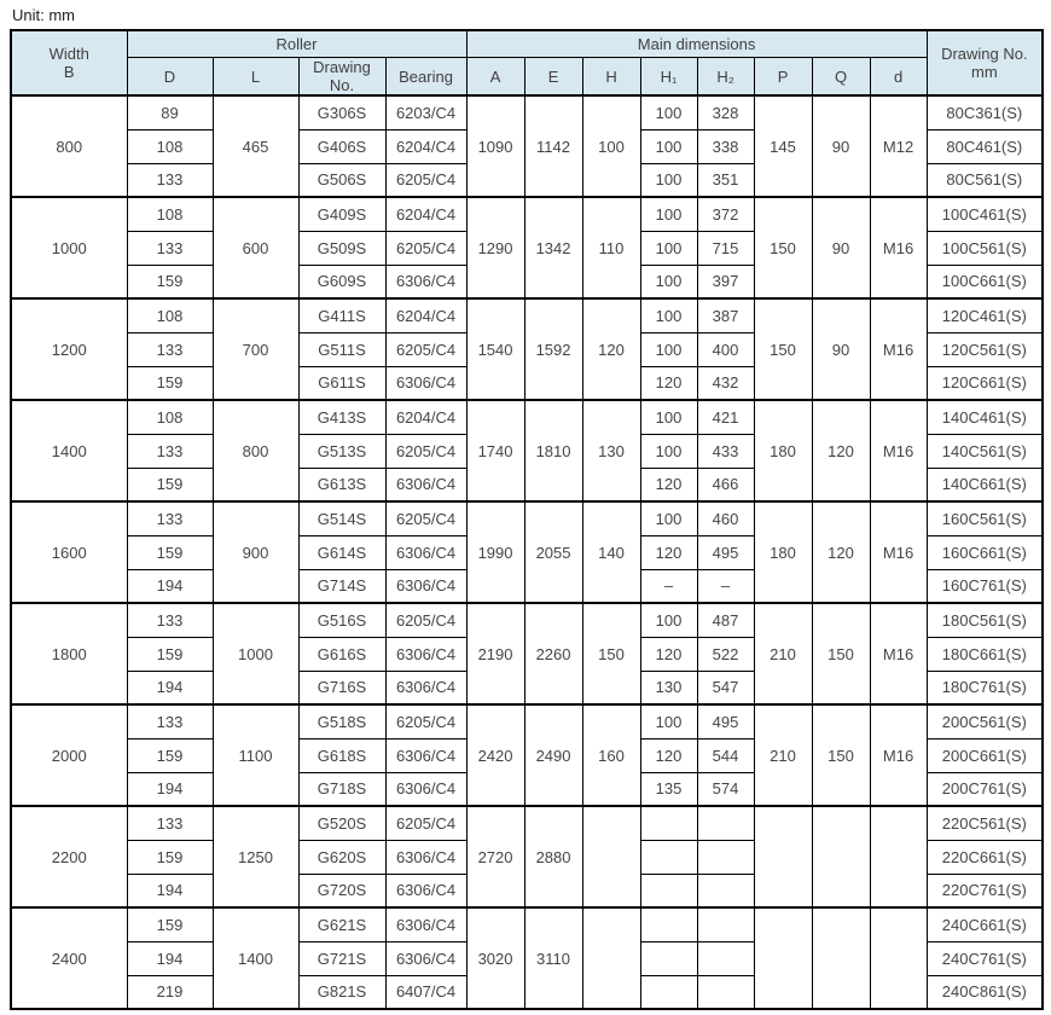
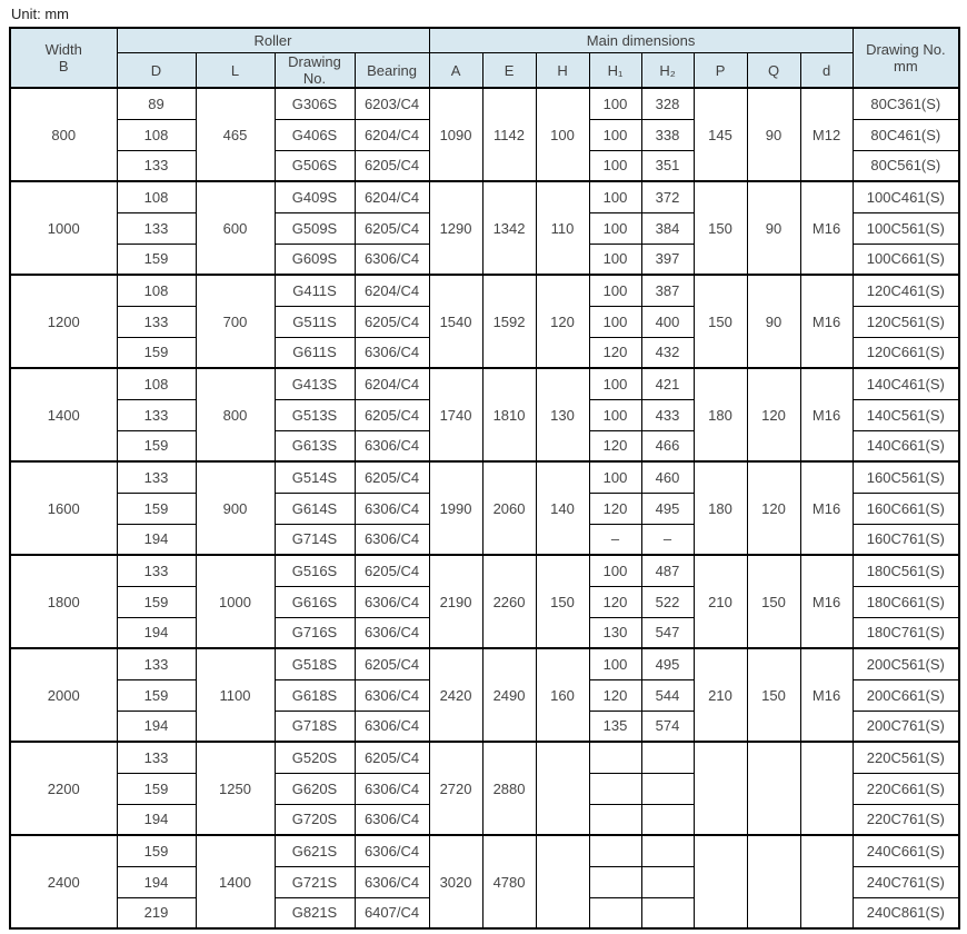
  Unit: mm
  Width B	Roller	Main dimensions	Drawing No. mm
  D	L	Drawing No.	Bearing	A	E	H	H₁	H₂	P	Q	d
  800	89	465	G306S	6203/C4	1090	1142	100	100	328	145	90	M12	80C361(S)
  108	G406S	6204/C4	100	338	80C461(S)
  133	G506S	6205/C4	100	351	80C561(S)
  1000	108	600	G409S	6204/C4	1290	1342	110	100	372	150	90	M16	100C461(S)
- 133	G509S	6205/C4	100	715	100C561(S)
+ 133	G509S	6205/C4	100	384	100C561(S)
  159	G609S	6306/C4	100	397	100C661(S)
  1200	108	700	G411S	6204/C4	1540	1592	120	100	387	150	90	M16	120C461(S)
  133	G511S	6205/C4	100	400	120C561(S)
  159	G611S	6306/C4	120	432	120C661(S)
  1400	108	800	G413S	6204/C4	1740	1810	130	100	421	180	120	M16	140C461(S)
  133	G513S	6205/C4	100	433	140C561(S)
  159	G613S	6306/C4	120	466	140C661(S)
- 1600	133	900	G514S	6205/C4	1990	2055	140	100	460	180	120	M16	160C561(S)
+ 1600	133	900	G514S	6205/C4	1990	2060	140	100	460	180	120	M16	160C561(S)
  159	G614S	6306/C4	120	495	160C661(S)
  194	G714S	6306/C4	–	–	160C761(S)
  1800	133	1000	G516S	6205/C4	2190	2260	150	100	487	210	150	M16	180C561(S)
  159	G616S	6306/C4	120	522	180C661(S)
  194	G716S	6306/C4	130	547	180C761(S)
  2000	133	1100	G518S	6205/C4	2420	2490	160	100	495	210	150	M16	200C561(S)
  159	G618S	6306/C4	120	544	200C661(S)
  194	G718S	6306/C4	135	574	200C761(S)
  2200	133	1250	G520S	6205/C4	2720	2880							220C561(S)
  159	G620S	6306/C4			220C661(S)
  194	G720S	6306/C4			220C761(S)
- 2400	159	1400	G621S	6306/C4	3020	3110							240C661(S)
+ 2400	159	1400	G621S	6306/C4	3020	4780							240C661(S)
  194	G721S	6306/C4			240C761(S)
  219	G821S	6407/C4			240C861(S)
